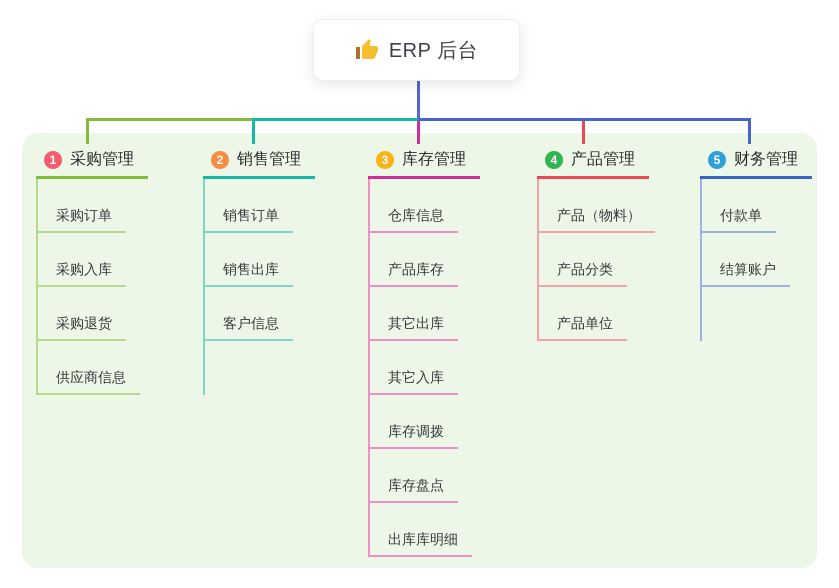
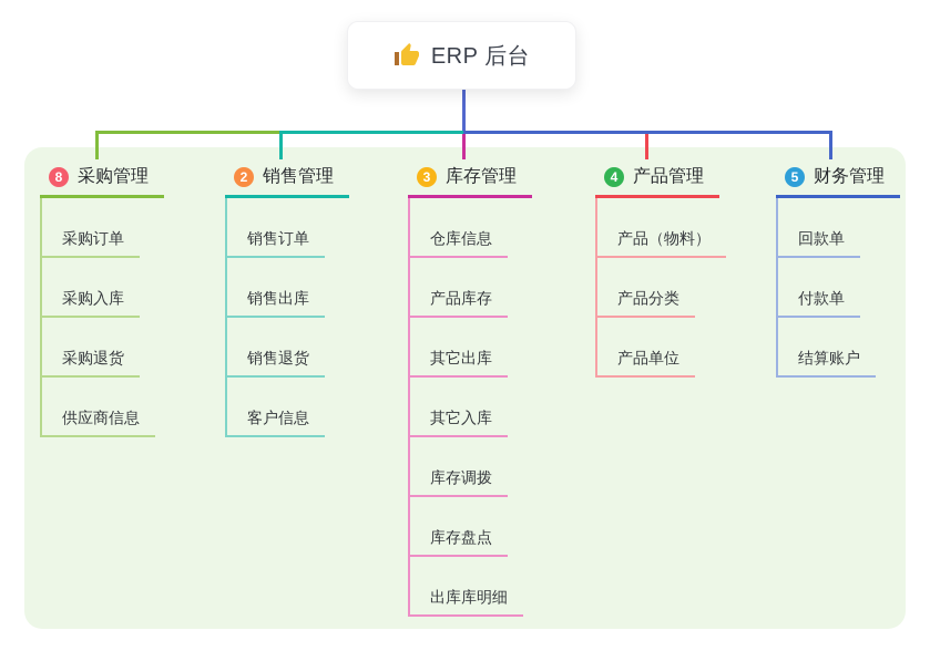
  ERP 后台
- 1
+ 8
  采购管理
  采购订单
  采购入库
  采购退货
  供应商信息
  2
  销售管理
  销售订单
  销售出库
+ 销售退货
  客户信息
  3
  库存管理
  仓库信息
  产品库存
  其它出库
  其它入库
  库存调拨
  库存盘点
  出库库明细
  4
  产品管理
  产品（物料）
  产品分类
  产品单位
  5
  财务管理
+ 回款单
  付款单
  结算账户
